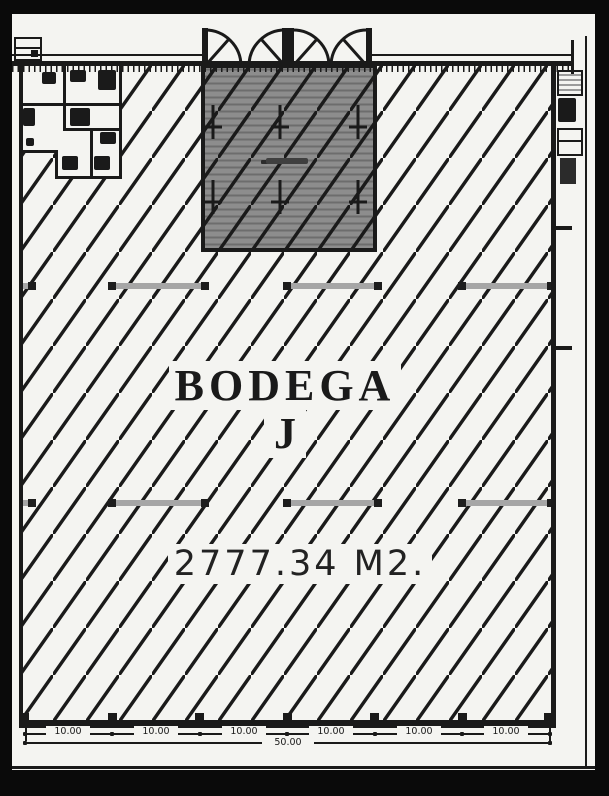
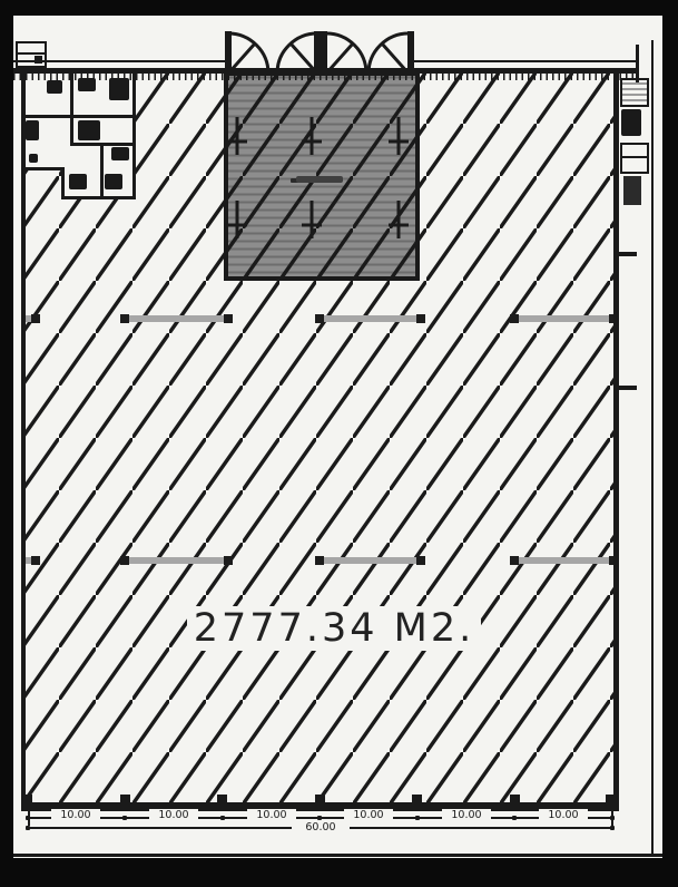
- BODEGA
- J
  2777.34 M2.
  10.00
  10.00
  10.00
  10.00
  10.00
  10.00
- 50.00
+ 60.00
